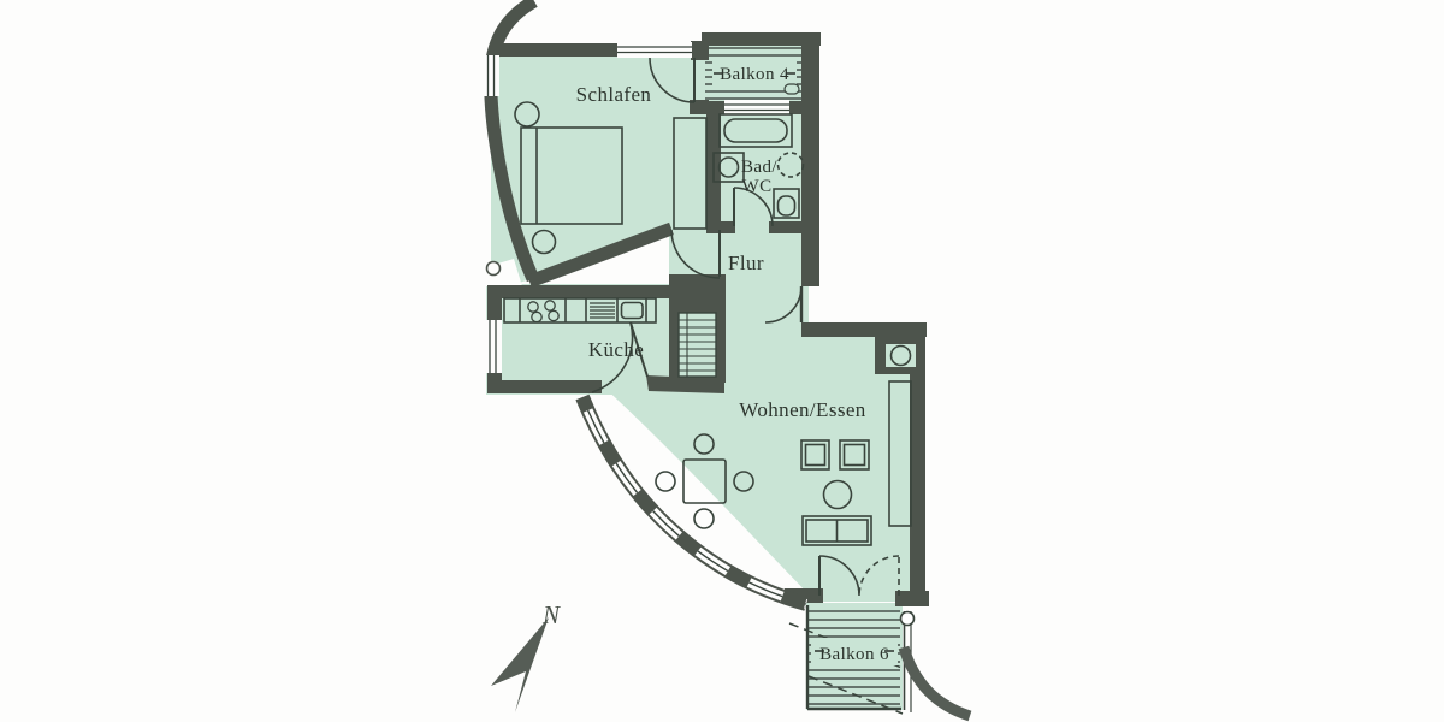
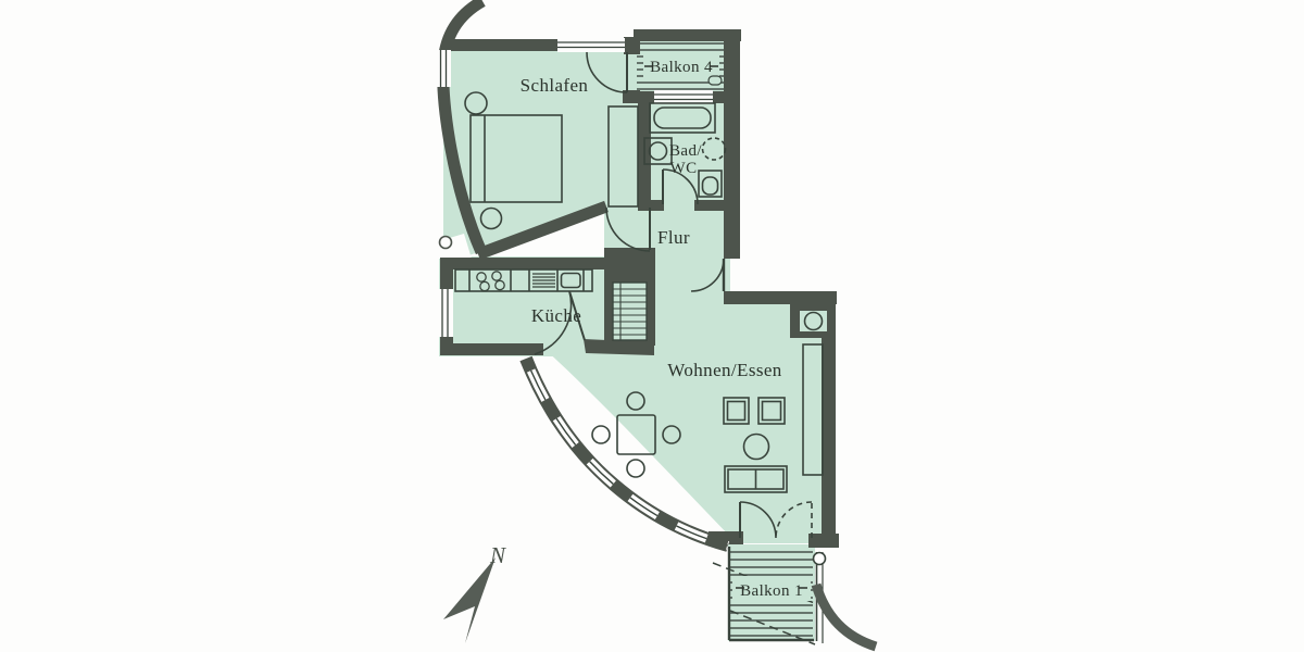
  Schlafen
  Balkon 4
  Bad/
  WC
  Flur
  Küche
  Wohnen/Essen
- Balkon 6
+ Balkon 1
  N
